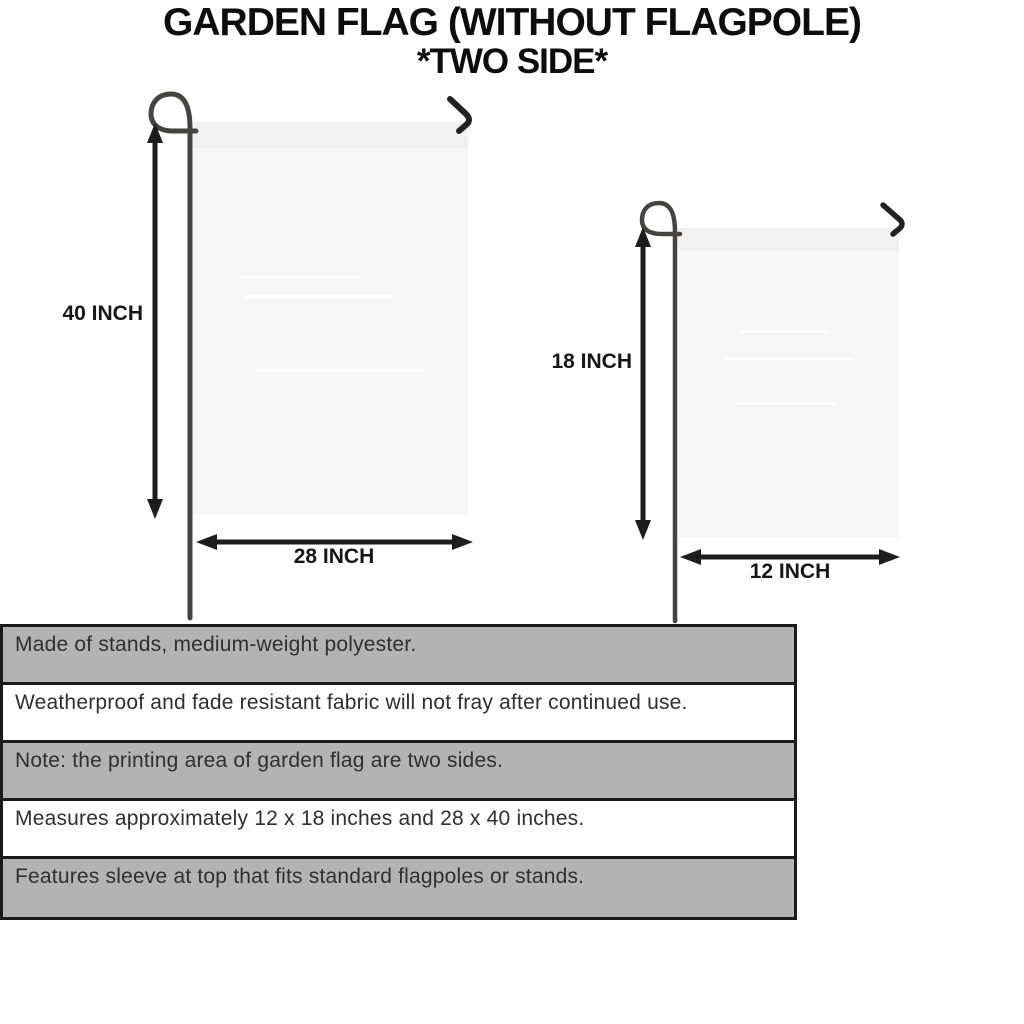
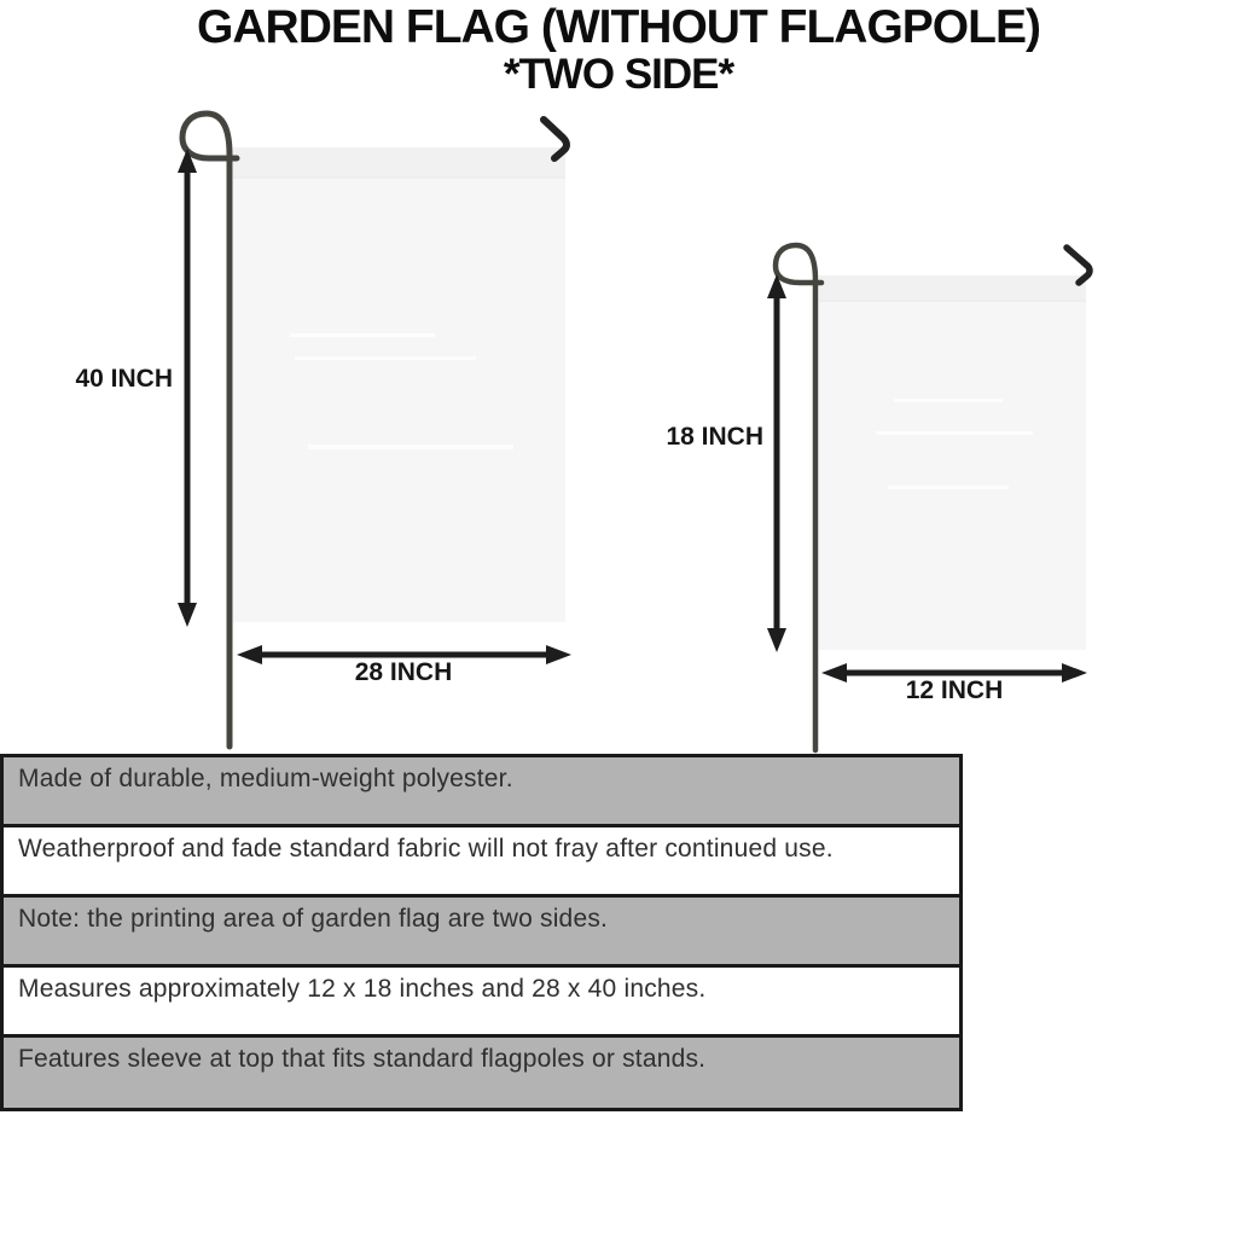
  GARDEN FLAG (WITHOUT FLAGPOLE)
  *TWO SIDE*
  40 INCH
  28 INCH
  18 INCH
  12 INCH
- Made of stands, medium-weight polyester.
+ Made of durable, medium-weight polyester.
- Weatherproof and fade resistant fabric will not fray after continued use.
+ Weatherproof and fade standard fabric will not fray after continued use.
  Note: the printing area of garden flag are two sides.
  Measures approximately 12 x 18 inches and 28 x 40 inches.
  Features sleeve at top that fits standard flagpoles or stands.
